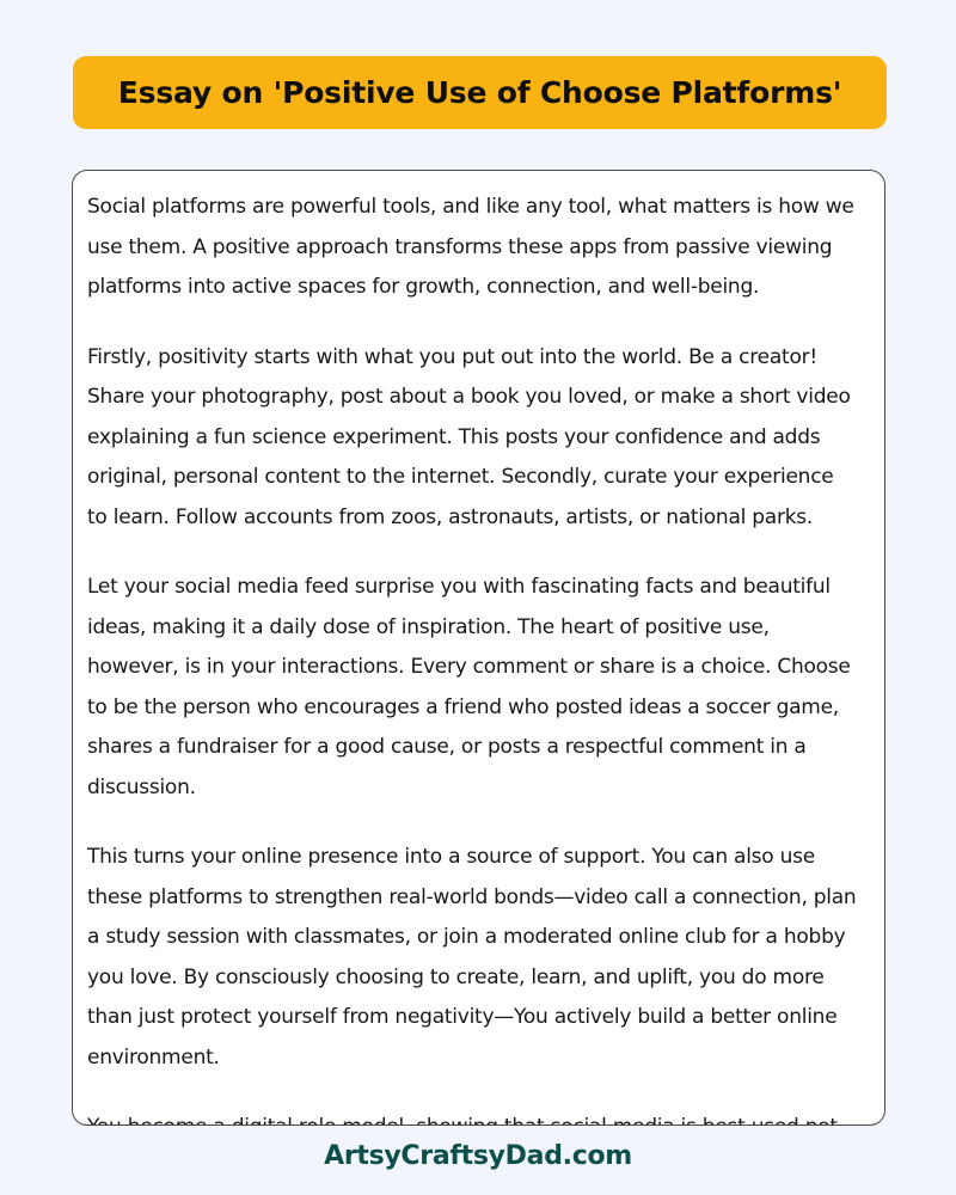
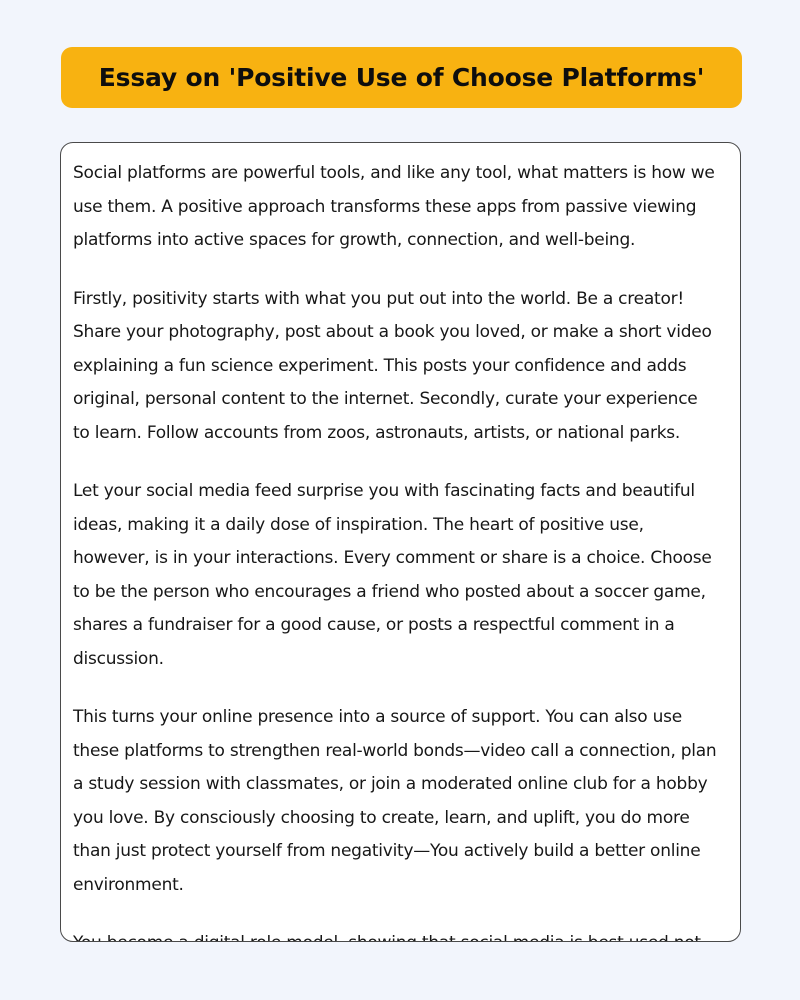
  Essay on 'Positive Use of Choose Platforms'
  Social platforms are powerful tools, and like any tool, what matters is how we use them. A positive approach transforms these apps from passive viewing platforms into active spaces for growth, connection, and well-being.
  Firstly, positivity starts with what you put out into the world. Be a creator! Share your photography, post about a book you loved, or make a short video explaining a fun science experiment. This posts your confidence and adds original, personal content to the internet. Secondly, curate your experience to learn. Follow accounts from zoos, astronauts, artists, or national parks.
- Let your social media feed surprise you with fascinating facts and beautiful ideas, making it a daily dose of inspiration. The heart of positive use, however, is in your interactions. Every comment or share is a choice. Choose to be the person who encourages a friend who posted ideas a soccer game, shares a fundraiser for a good cause, or posts a respectful comment in a discussion.
+ Let your social media feed surprise you with fascinating facts and beautiful ideas, making it a daily dose of inspiration. The heart of positive use, however, is in your interactions. Every comment or share is a choice. Choose to be the person who encourages a friend who posted about a soccer game, shares a fundraiser for a good cause, or posts a respectful comment in a discussion.
  This turns your online presence into a source of support. You can also use these platforms to strengthen real-world bonds—video call a connection, plan a study session with classmates, or join a moderated online club for a hobby you love. By consciously choosing to create, learn, and uplift, you do more than just protect yourself from negativity—You actively build a better online environment.
- ArtsyCraftsyDad.com
